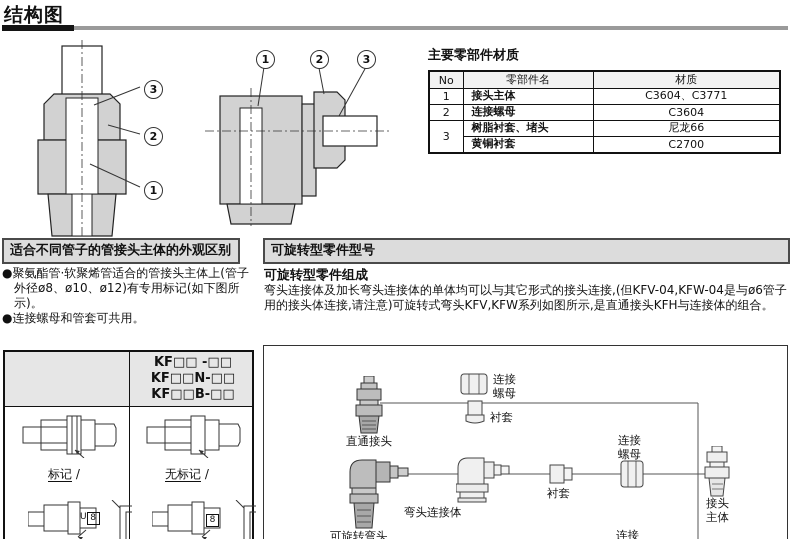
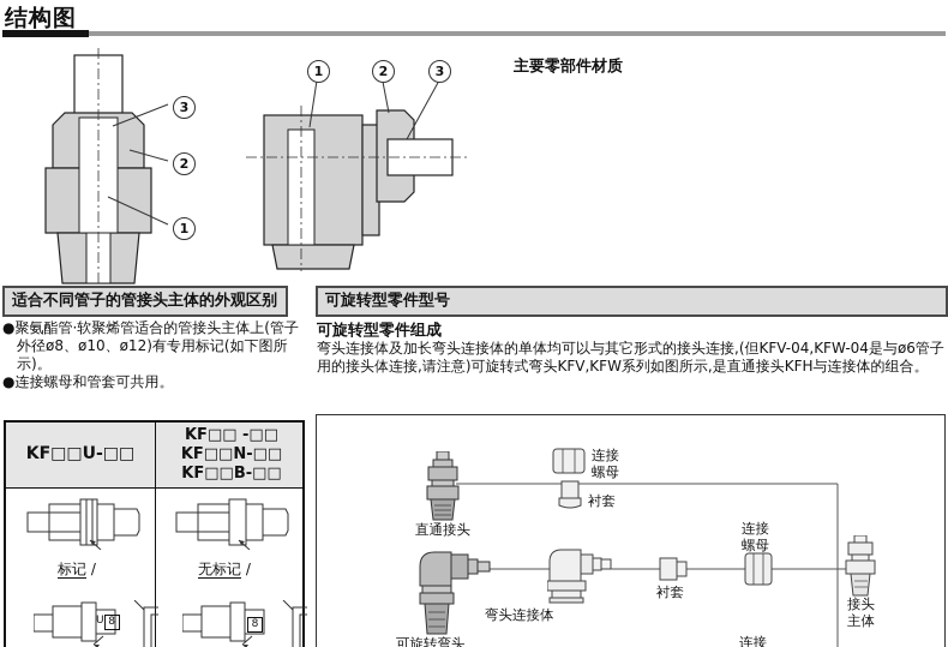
  结构图
  3
  2
  1
  1
  2
  3
  主要零部件材质
- No	零部件名	材质
- 1	接头主体	C3604、C3771
- 2	连接螺母	C3604
- 3	树脂衬套、堵头	尼龙66
- 黄铜衬套	C2700
  适合不同管子的管接头主体的外观区别
  可旋转型零件型号
  ●聚氨酯管·软聚烯管适合的管接头主体上(管子外径ø8、ø10、ø12)有专用标记(如下图所示)。
  ●连接螺母和管套可共用。
+ KF□□U-□□
  KF□□ -□□
  KF□□N-□□
  KF□□B-□□
  标记 /
  U 8
  无标记 /
  8
  可旋转型零件组成
  弯头连接体及加长弯头连接体的单体均可以与其它形式的接头连接,(但KFV-04,KFW-04是与ø6管子用的接头体连接,请注意)可旋转式弯头KFV,KFW系列如图所示,是直通接头KFH与连接体的组合。
  直通接头
  连接螺母
  衬套
  可旋转弯头
  弯头连接体
  衬套
  连接螺母
  接头主体
  连接
